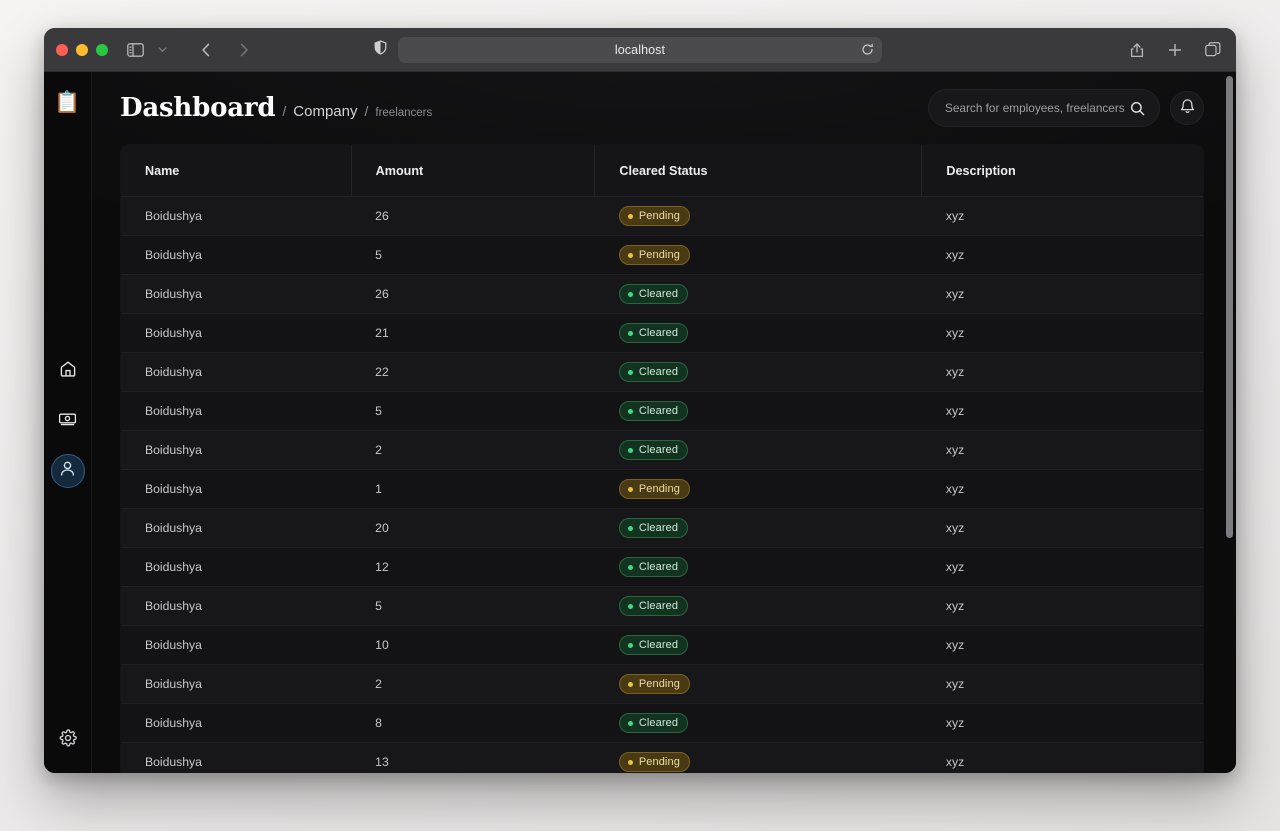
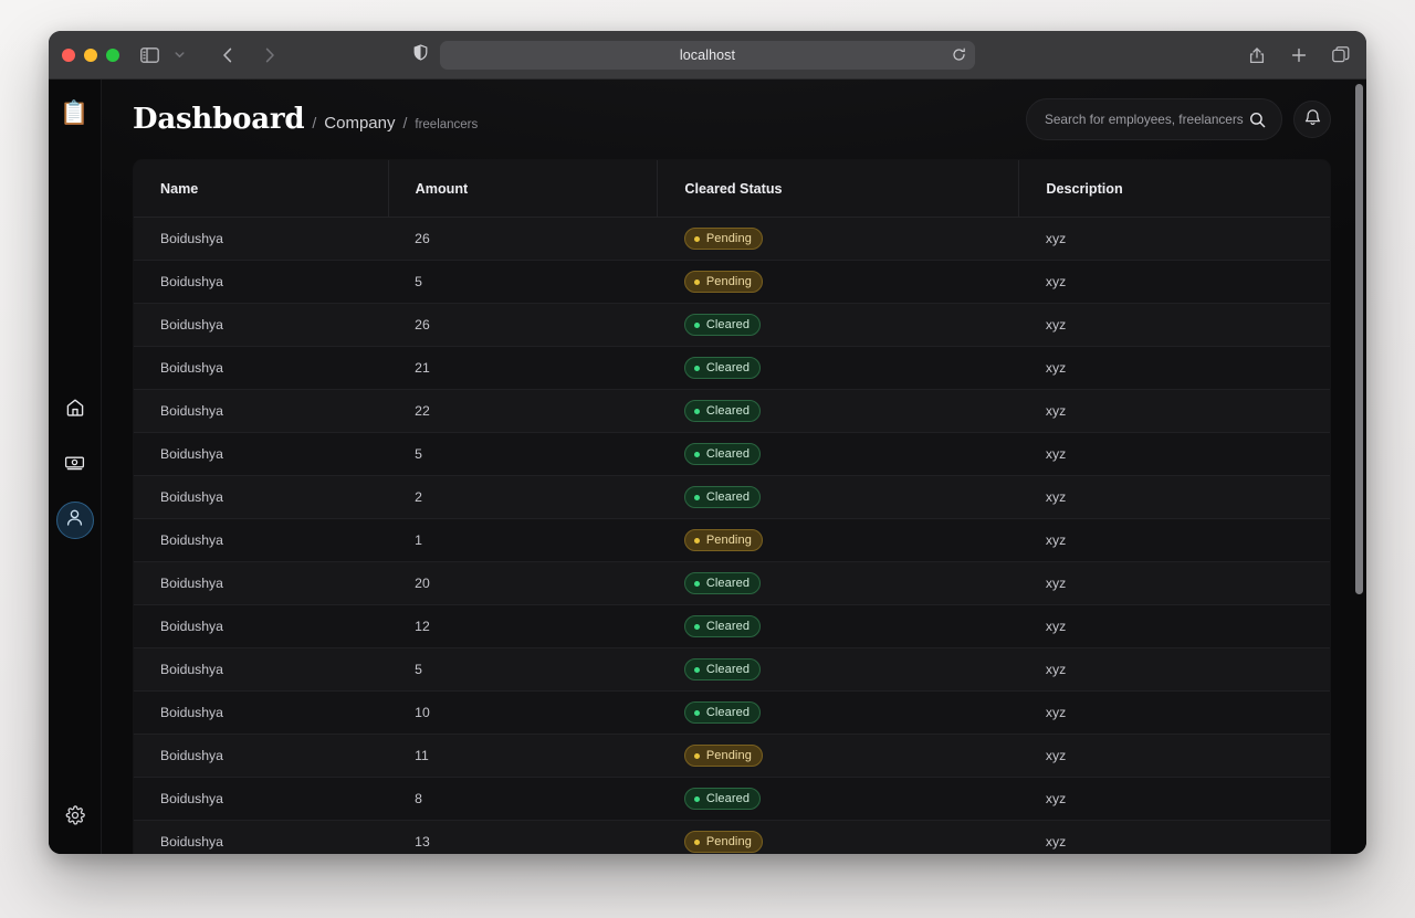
  localhost
  📋
  Dashboard
  /
  Company
  /
  freelancers
  Search for employees, freelancers
  Name	Amount	Cleared Status	Description
  Boidushya	26	Pending	xyz
  Boidushya	5	Pending	xyz
  Boidushya	26	Cleared	xyz
  Boidushya	21	Cleared	xyz
  Boidushya	22	Cleared	xyz
  Boidushya	5	Cleared	xyz
  Boidushya	2	Cleared	xyz
  Boidushya	1	Pending	xyz
  Boidushya	20	Cleared	xyz
  Boidushya	12	Cleared	xyz
  Boidushya	5	Cleared	xyz
  Boidushya	10	Cleared	xyz
- Boidushya	2	Pending	xyz
+ Boidushya	11	Pending	xyz
  Boidushya	8	Cleared	xyz
  Boidushya	13	Pending	xyz
